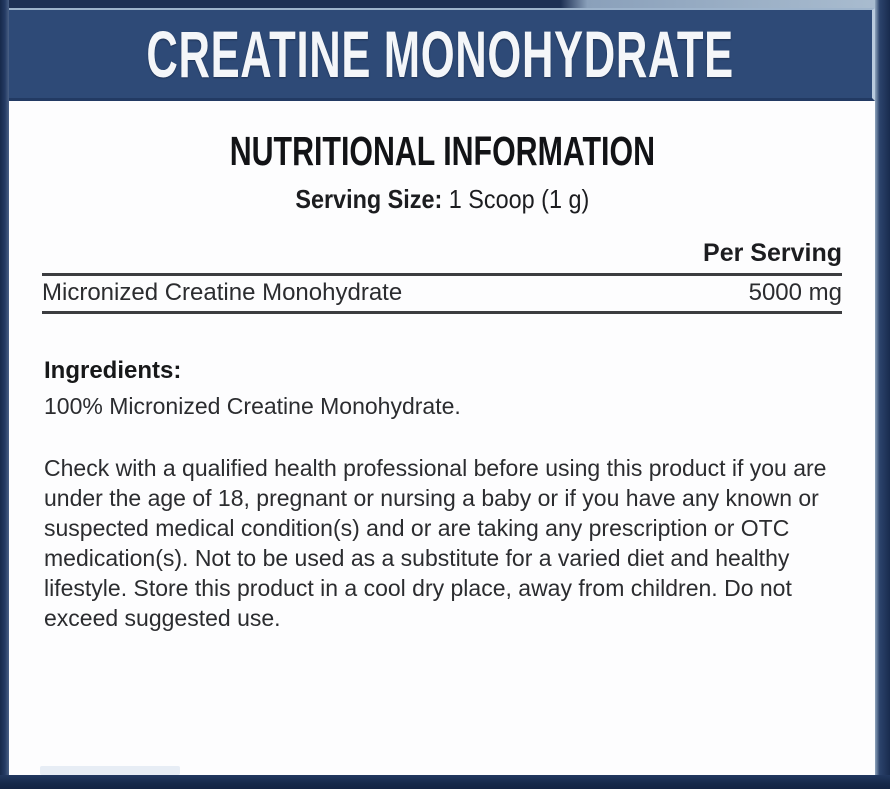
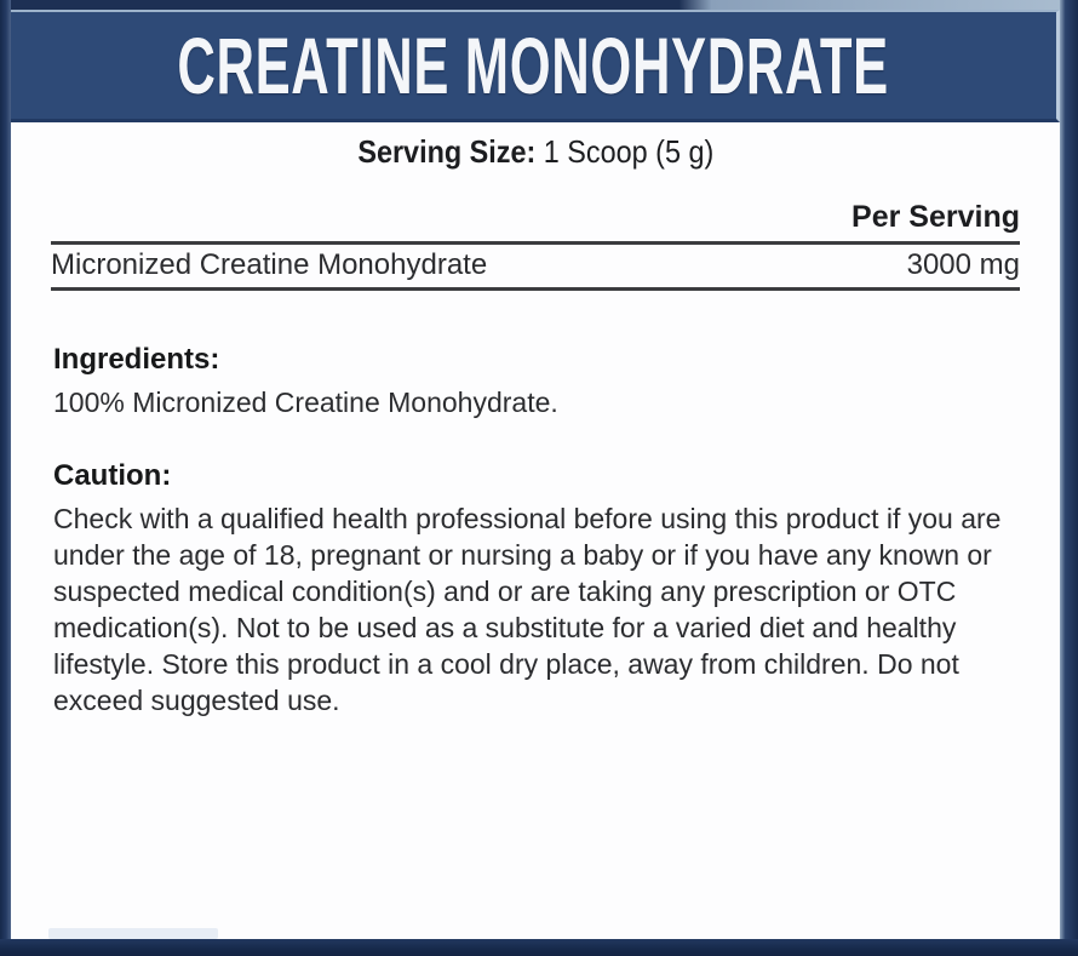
  CREATINE MONOHYDRATE
- NUTRITIONAL INFORMATION
- Serving Size: 1 Scoop (1 g)
+ Serving Size: 1 Scoop (5 g)
  Per Serving
  Micronized Creatine Monohydrate
- 5000 mg
+ 3000 mg
  Ingredients:
  100% Micronized Creatine Monohydrate.
+ Caution:
  Check with a qualified health professional before using this product if you are under the age of 18, pregnant or nursing a baby or if you have any known or suspected medical condition(s) and or are taking any prescription or OTC medication(s). Not to be used as a substitute for a varied diet and healthy lifestyle. Store this product in a cool dry place, away from children. Do not exceed suggested use.
